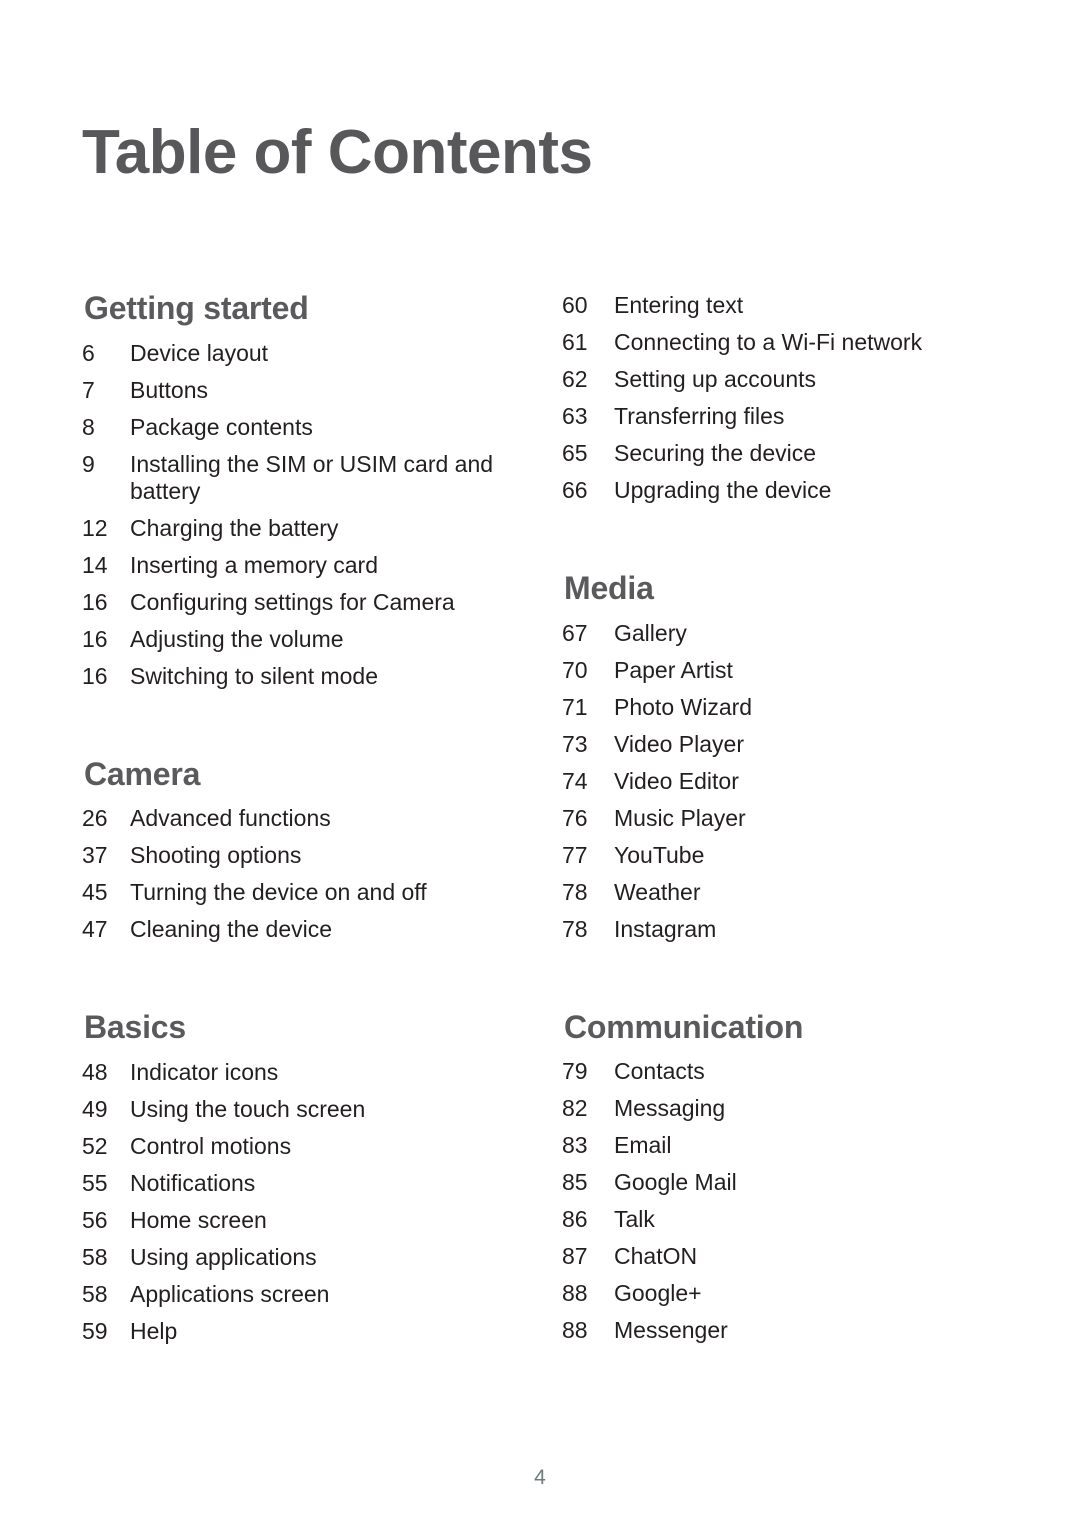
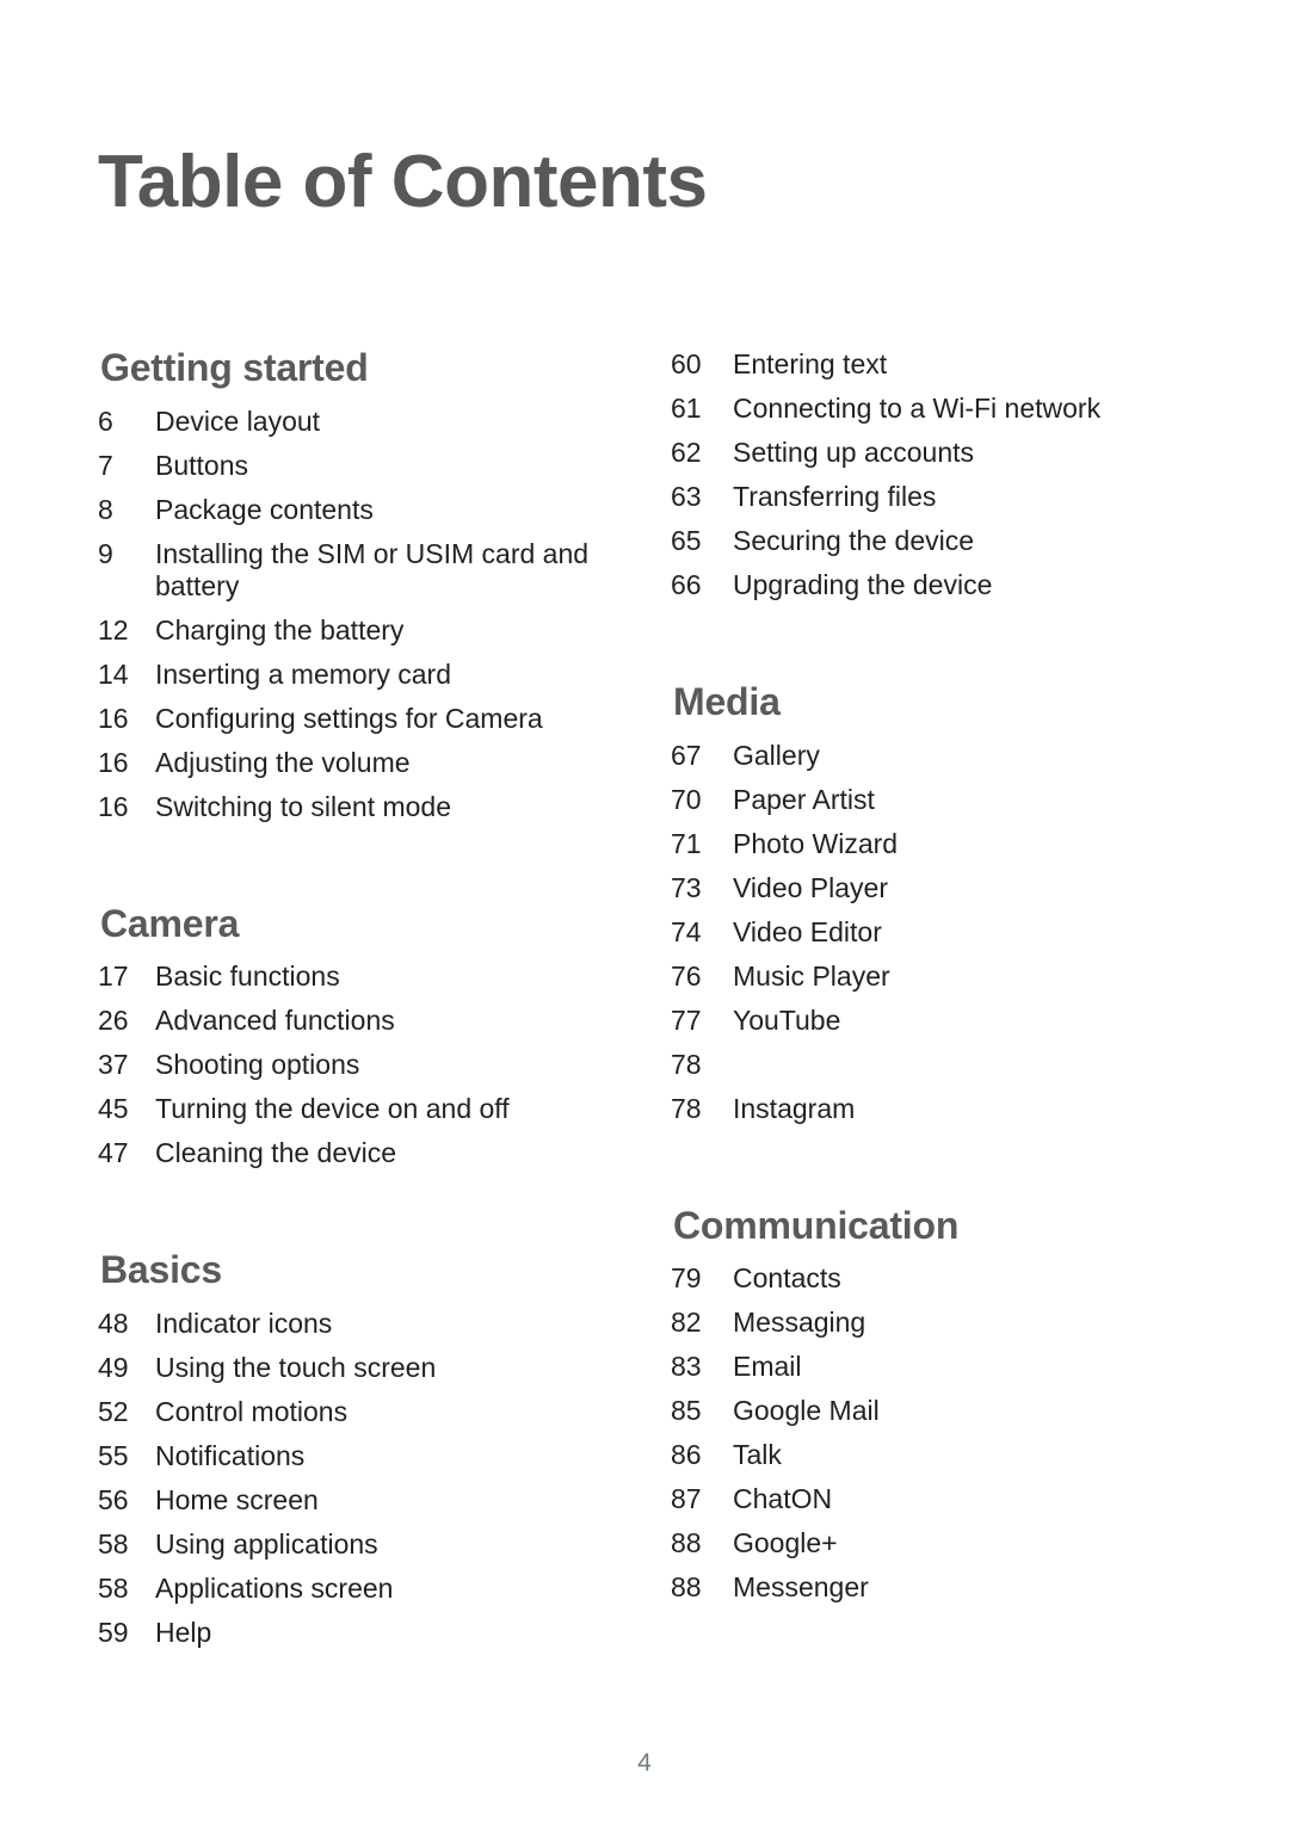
  Table of Contents
  Getting started
  6
  Device layout
  7
  Buttons
  8
  Package contents
  9
  Installing the SIM or USIM card and battery
  12
  Charging the battery
  14
  Inserting a memory card
  16
  Configuring settings for Camera
  16
  Adjusting the volume
  16
  Switching to silent mode
  Camera
+ 17
+ Basic functions
  26
  Advanced functions
  37
  Shooting options
  45
  Turning the device on and off
  47
  Cleaning the device
  Basics
  48
  Indicator icons
  49
  Using the touch screen
  52
  Control motions
  55
  Notifications
  56
  Home screen
  58
  Using applications
  58
  Applications screen
  59
  Help
  60
  Entering text
  61
  Connecting to a Wi-Fi network
  62
  Setting up accounts
  63
  Transferring files
  65
  Securing the device
  66
  Upgrading the device
  Media
  67
  Gallery
  70
  Paper Artist
  71
  Photo Wizard
  73
  Video Player
  74
  Video Editor
  76
  Music Player
  77
  YouTube
  78
- Weather
  78
  Instagram
  Communication
  79
  Contacts
  82
  Messaging
  83
  Email
  85
  Google Mail
  86
  Talk
  87
  ChatON
  88
  Google+
  88
  Messenger
  4
